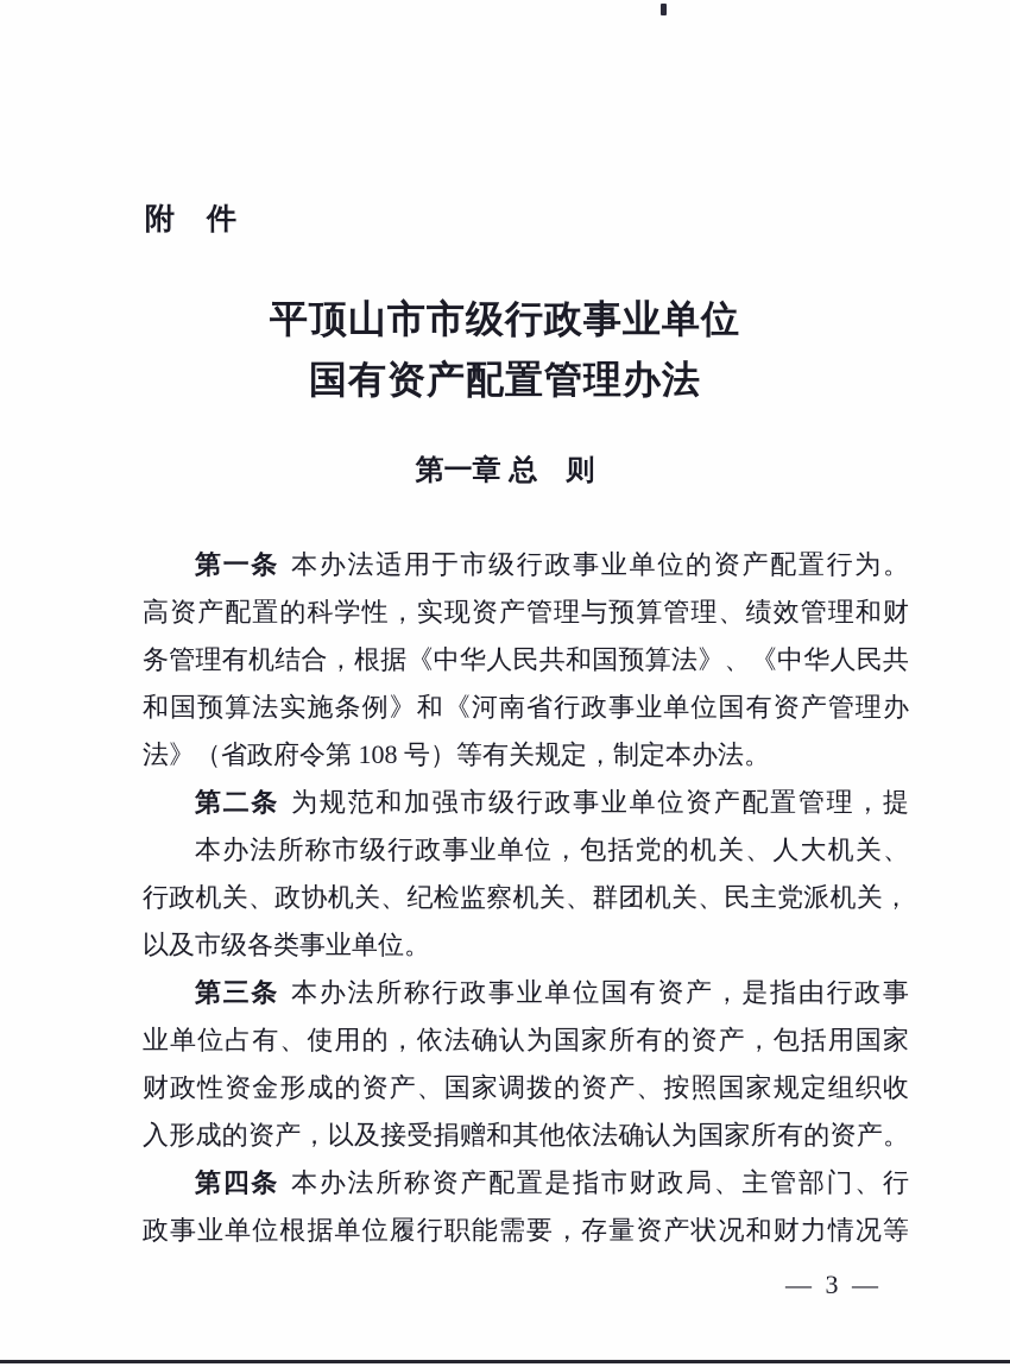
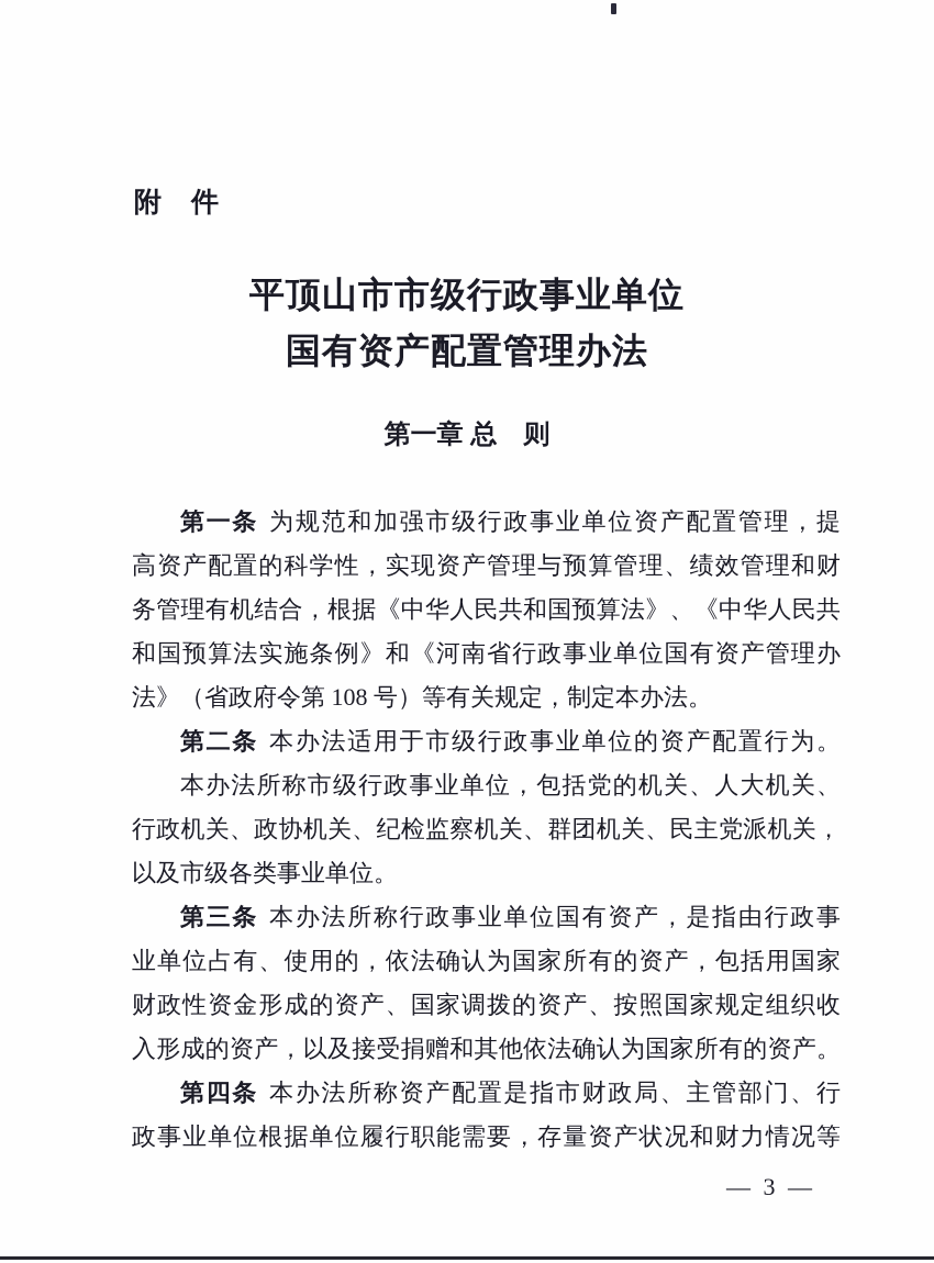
  附 件
  平顶山市市级行政事业单位
  国有资产配置管理办法
  第一章 总 则
- 第一条 本办法适用于市级行政事业单位的资产配置行为。
+ 第一条 为规范和加强市级行政事业单位资产配置管理，提
  高资产配置的科学性，实现资产管理与预算管理、绩效管理和财
  务管理有机结合，根据《中华人民共和国预算法》、《中华人民共
  和国预算法实施条例》和《河南省行政事业单位国有资产管理办
  法》（省政府令第 108 号）等有关规定，制定本办法。
- 第二条 为规范和加强市级行政事业单位资产配置管理，提
+ 第二条 本办法适用于市级行政事业单位的资产配置行为。
  本办法所称市级行政事业单位，包括党的机关、人大机关、
  行政机关、政协机关、纪检监察机关、群团机关、民主党派机关，
  以及市级各类事业单位。
  第三条 本办法所称行政事业单位国有资产，是指由行政事
  业单位占有、使用的，依法确认为国家所有的资产，包括用国家
  财政性资金形成的资产、国家调拨的资产、按照国家规定组织收
  入形成的资产，以及接受捐赠和其他依法确认为国家所有的资产。
  第四条 本办法所称资产配置是指市财政局、主管部门、行
  政事业单位根据单位履行职能需要，存量资产状况和财力情况等
  — 3 —
